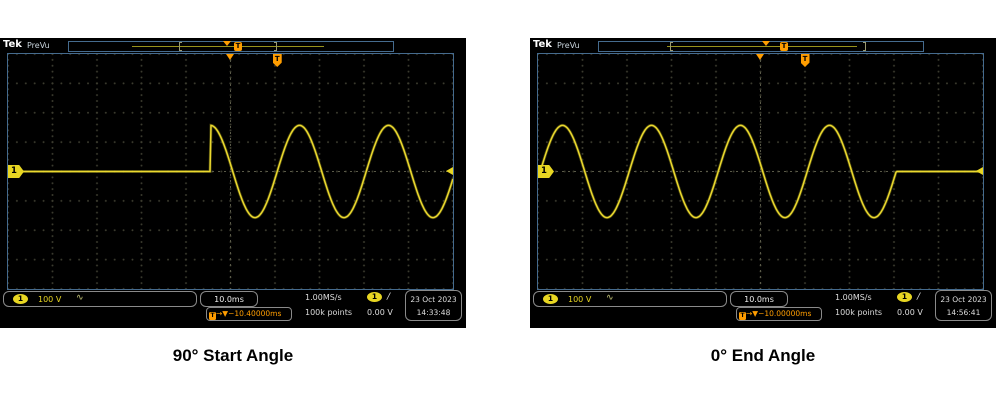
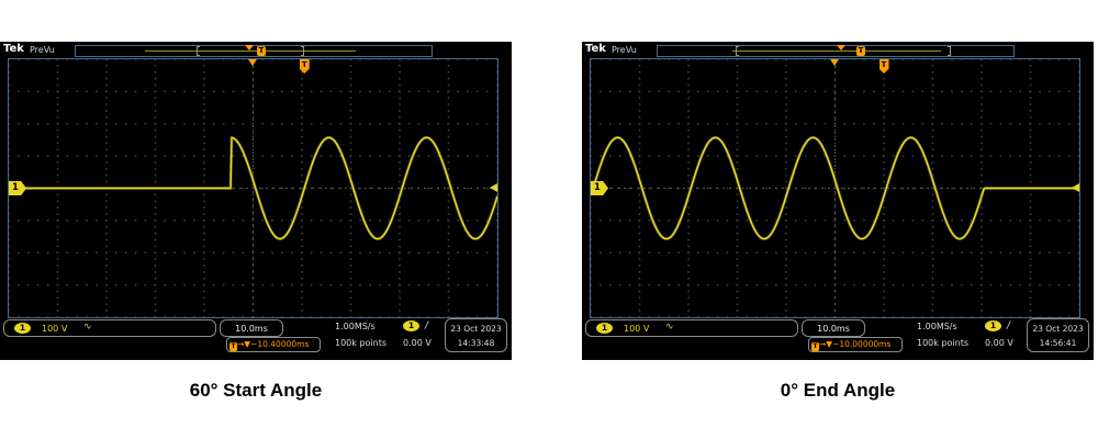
  Tek
  PreVu
  T
  T
  1
  1
  100 V
  ∿
  10.0ms
  →▼−10.40000ms
  1.00MS/s
  100k points
  1 /
  0.00 V
  23 Oct 2023
  14:33:48
  Tek
  PreVu
  T
  T
  1
  1
  100 V
  ∿
  10.0ms
  →▼−10.00000ms
  1.00MS/s
  100k points
  1 /
  0.00 V
  23 Oct 2023
  14:56:41
- 90° Start Angle
+ 60° Start Angle
  0° End Angle
